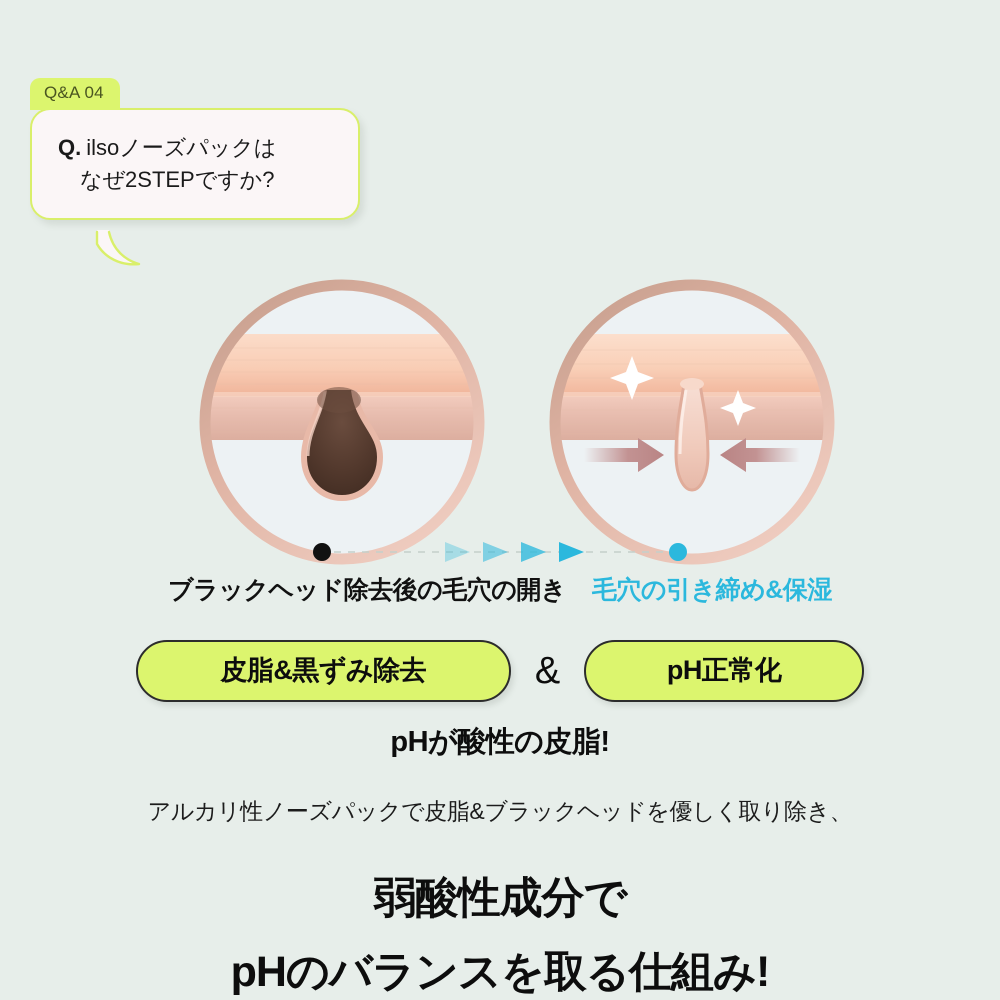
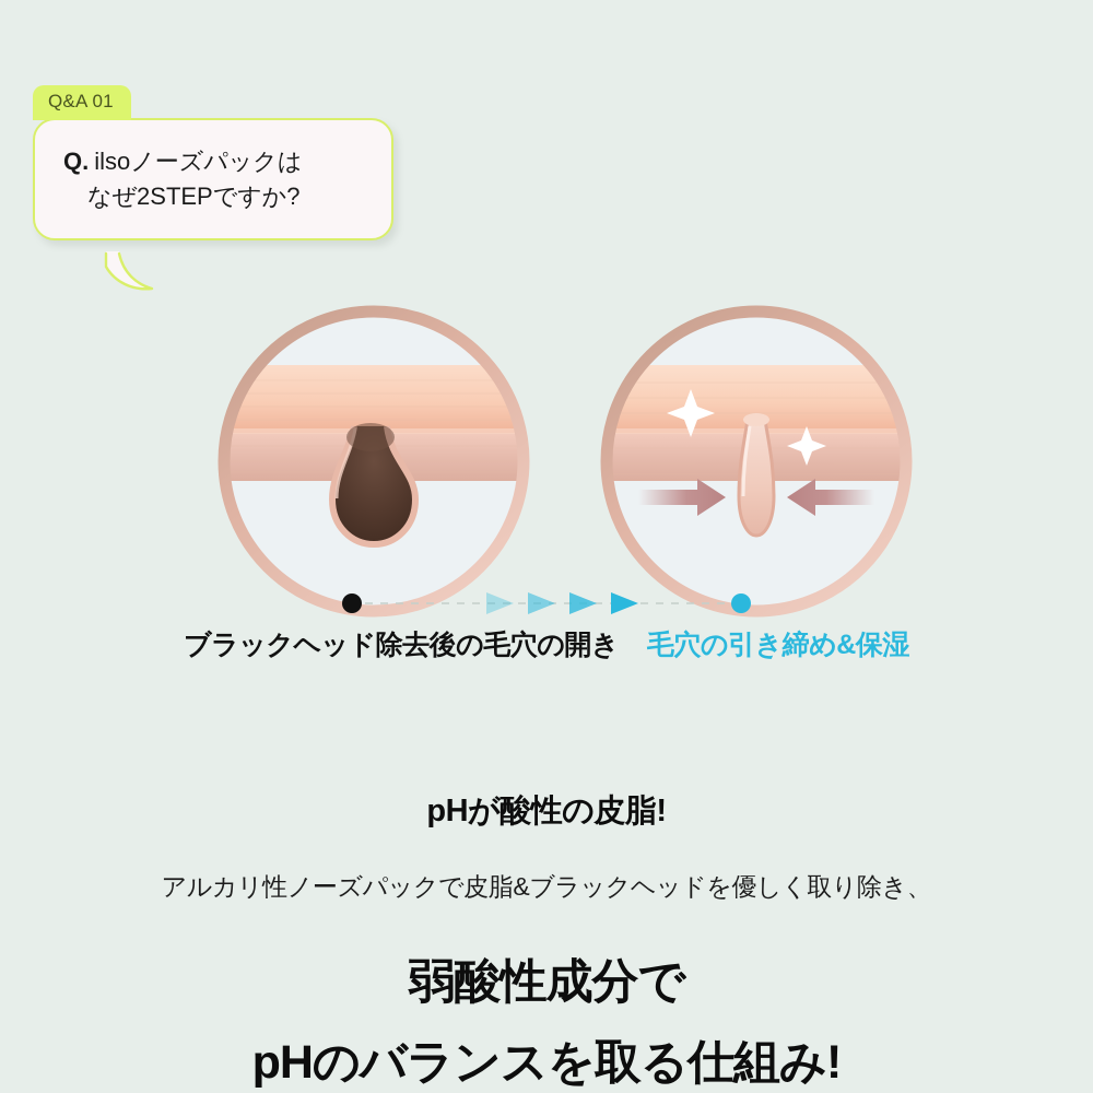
- Q&A 04
+ Q&A 01
  Q. ilsoノーズパックは
  なぜ2STEPですか?
  ブラックヘッド除去後の毛穴の開き
  毛穴の引き締め&保湿
- 皮脂&黒ずみ除去
- &
- pH正常化
  pHが酸性の皮脂!
  アルカリ性ノーズパックで皮脂&ブラックヘッドを優しく取り除き、
  弱酸性成分で
  pHのバランスを取る仕組み!
